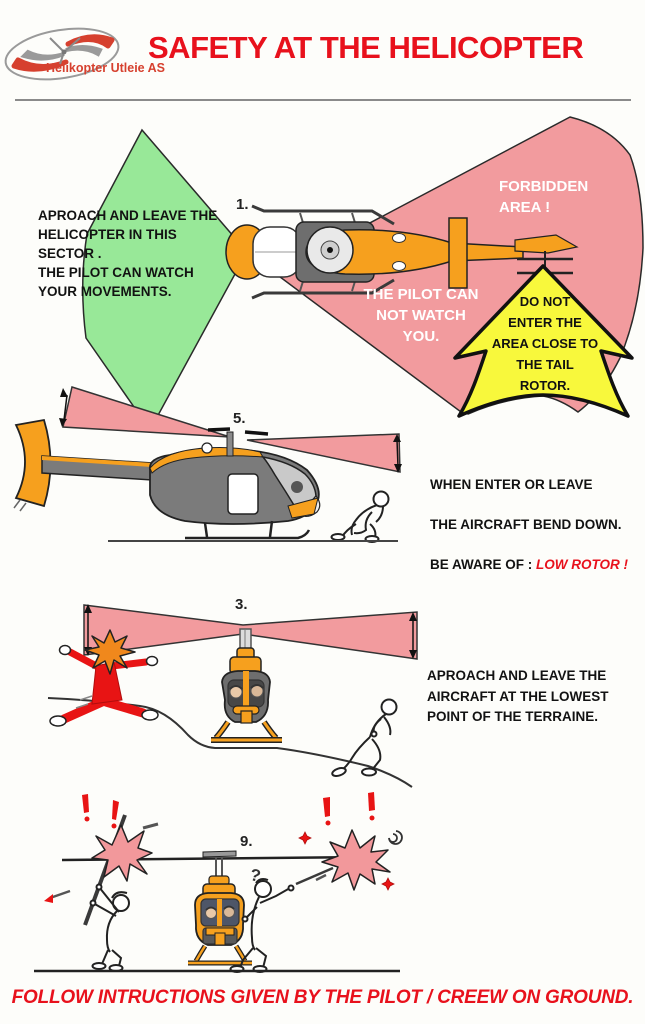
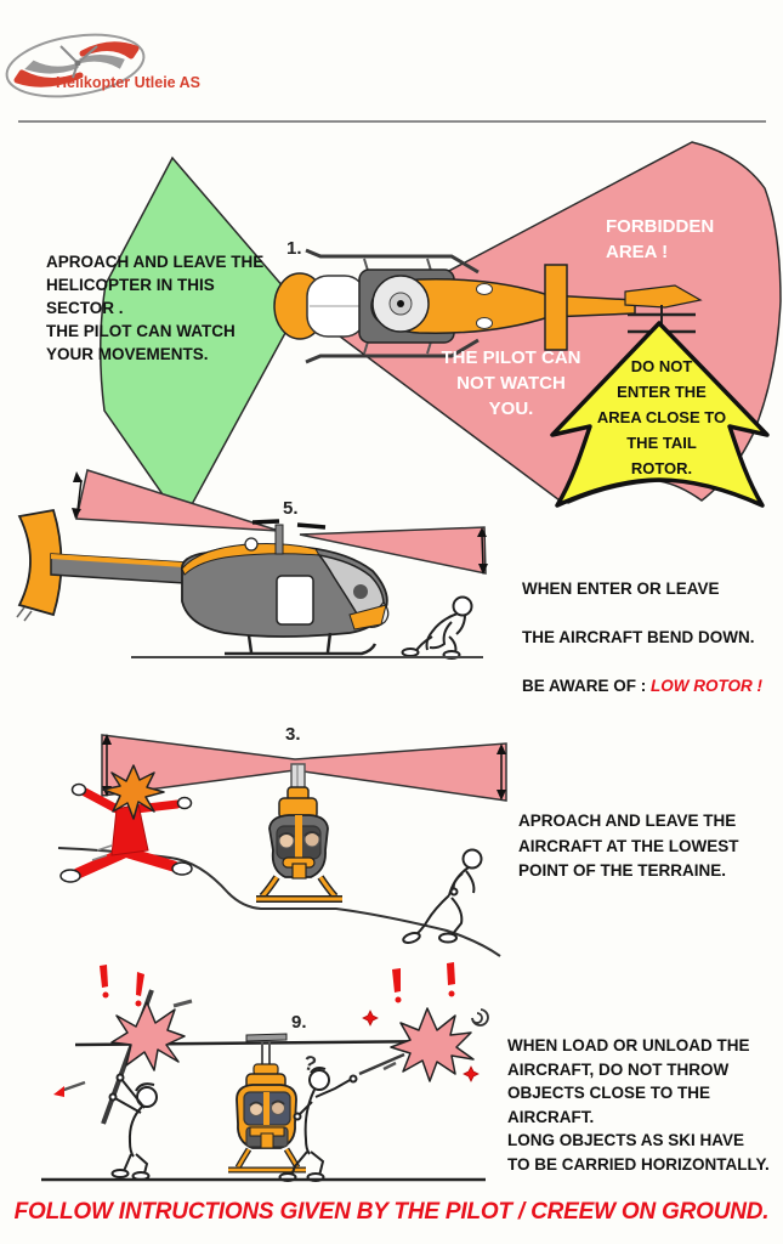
- SAFETY AT THE HELICOPTER
  Helikopter Utleie AS
  1.
  APROACH AND LEAVE THE
  HELICOPTER IN THIS
  SECTOR .
  THE PILOT CAN WATCH
  YOUR MOVEMENTS.
  FORBIDDEN
  AREA !
  THE PILOT CAN
  NOT WATCH
  YOU.
  DO NOT
  ENTER THE
  AREA CLOSE TO
  THE TAIL
  ROTOR.
  5.
  WHEN ENTER OR LEAVE
  THE AIRCRAFT BEND DOWN.
  BE AWARE OF : LOW ROTOR !
  3.
  APROACH AND LEAVE THE
  AIRCRAFT AT THE LOWEST
  POINT OF THE TERRAINE.
  9.
+ WHEN LOAD OR UNLOAD THE
+ AIRCRAFT, DO NOT THROW
+ OBJECTS CLOSE TO THE
+ AIRCRAFT.
+ LONG OBJECTS AS SKI HAVE
+ TO BE CARRIED HORIZONTALLY.
  FOLLOW INTRUCTIONS GIVEN BY THE PILOT / CREEW ON GROUND.
